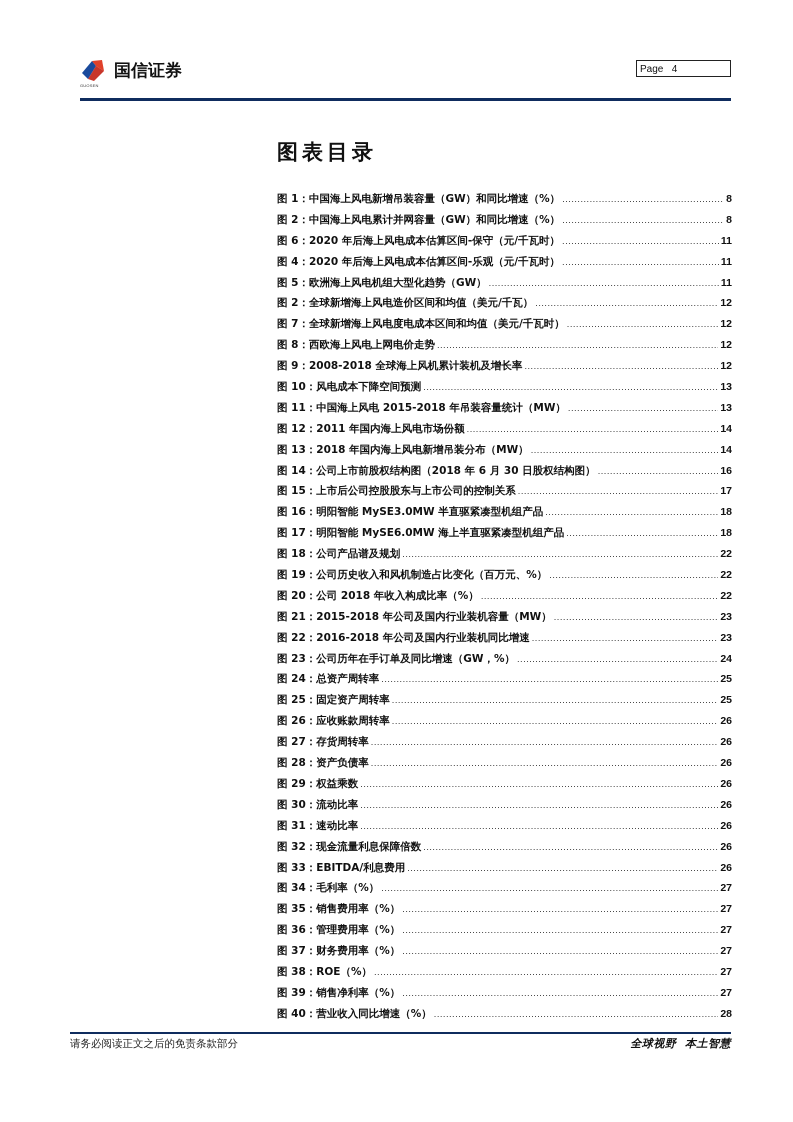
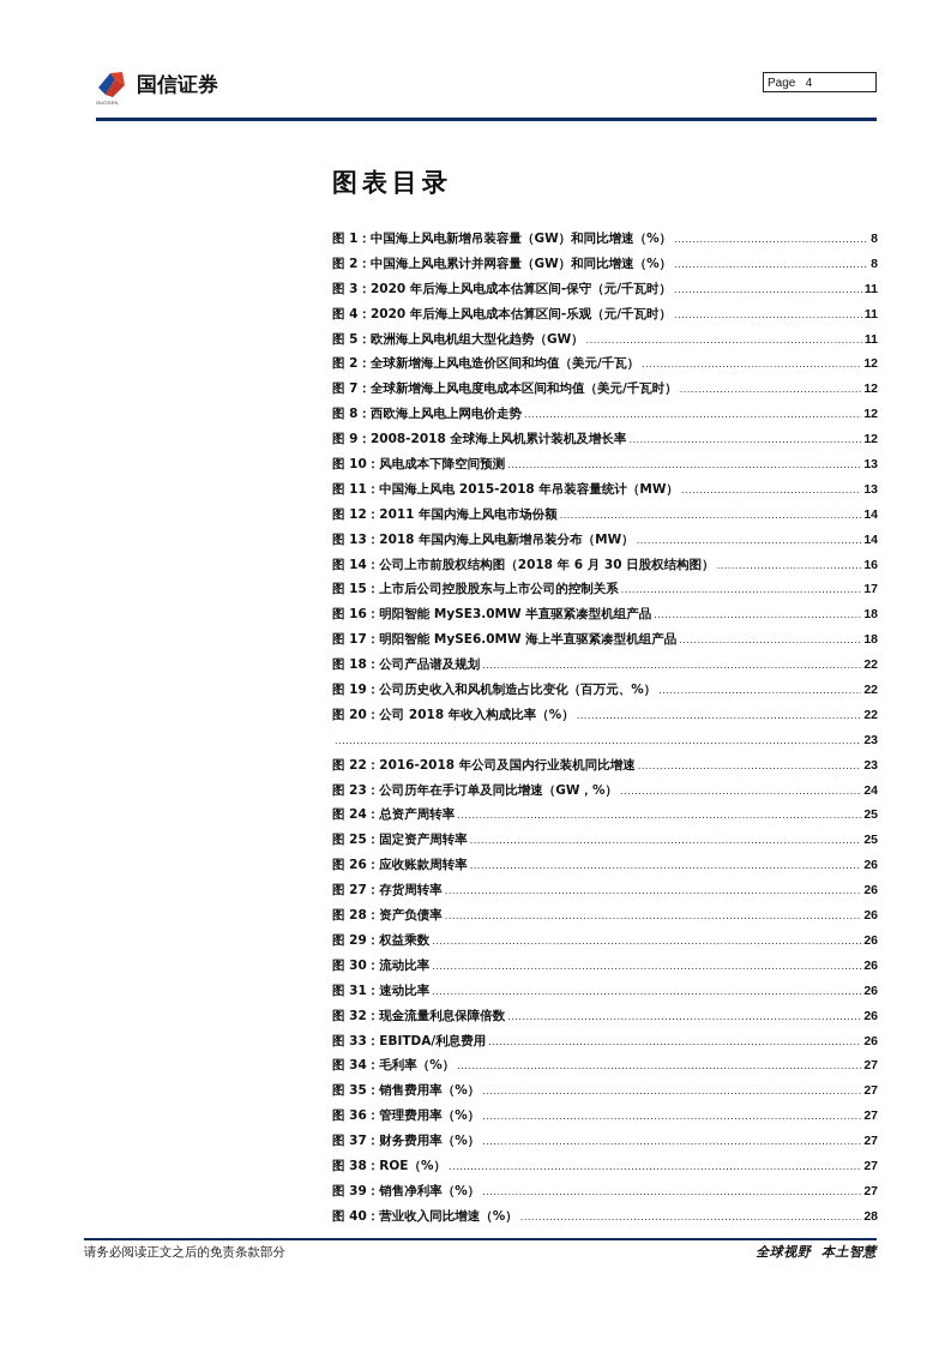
  国信证券
  Page 4
  图表目录
  图 1：中国海上风电新增吊装容量（GW）和同比增速（%）
  8
  图 2：中国海上风电累计并网容量（GW）和同比增速（%）
  8
- 图 6：2020 年后海上风电成本估算区间-保守（元/千瓦时）
+ 图 3：2020 年后海上风电成本估算区间-保守（元/千瓦时）
  11
  图 4：2020 年后海上风电成本估算区间-乐观（元/千瓦时）
  11
  图 5：欧洲海上风电机组大型化趋势（GW）
  11
  图 2：全球新增海上风电造价区间和均值（美元/千瓦）
  12
  图 7：全球新增海上风电度电成本区间和均值（美元/千瓦时）
  12
  图 8：西欧海上风电上网电价走势
  12
  图 9：2008-2018 全球海上风机累计装机及增长率
  12
  图 10：风电成本下降空间预测
  13
  图 11：中国海上风电 2015-2018 年吊装容量统计（MW）
  13
  图 12：2011 年国内海上风电市场份额
  14
  图 13：2018 年国内海上风电新增吊装分布（MW）
  14
  图 14：公司上市前股权结构图（2018 年 6 月 30 日股权结构图）
  16
  图 15：上市后公司控股股东与上市公司的控制关系
  17
  图 16：明阳智能 MySE3.0MW 半直驱紧凑型机组产品
  18
  图 17：明阳智能 MySE6.0MW 海上半直驱紧凑型机组产品
  18
  图 18：公司产品谱及规划
  22
  图 19：公司历史收入和风机制造占比变化（百万元、%）
  22
  图 20：公司 2018 年收入构成比率（%）
  22
- 图 21：2015-2018 年公司及国内行业装机容量（MW）
  23
  图 22：2016-2018 年公司及国内行业装机同比增速
  23
  图 23：公司历年在手订单及同比增速（GW，%）
  24
  图 24：总资产周转率
  25
  图 25：固定资产周转率
  25
  图 26：应收账款周转率
  26
  图 27：存货周转率
  26
  图 28：资产负债率
  26
  图 29：权益乘数
  26
  图 30：流动比率
  26
  图 31：速动比率
  26
  图 32：现金流量利息保障倍数
  26
  图 33：EBITDA/利息费用
  26
  图 34：毛利率（%）
  27
  图 35：销售费用率（%）
  27
  图 36：管理费用率（%）
  27
  图 37：财务费用率（%）
  27
  图 38：ROE（%）
  27
  图 39：销售净利率（%）
  27
  图 40：营业收入同比增速（%）
  28
  请务必阅读正文之后的免责条款部分
  全球视野 本土智慧
